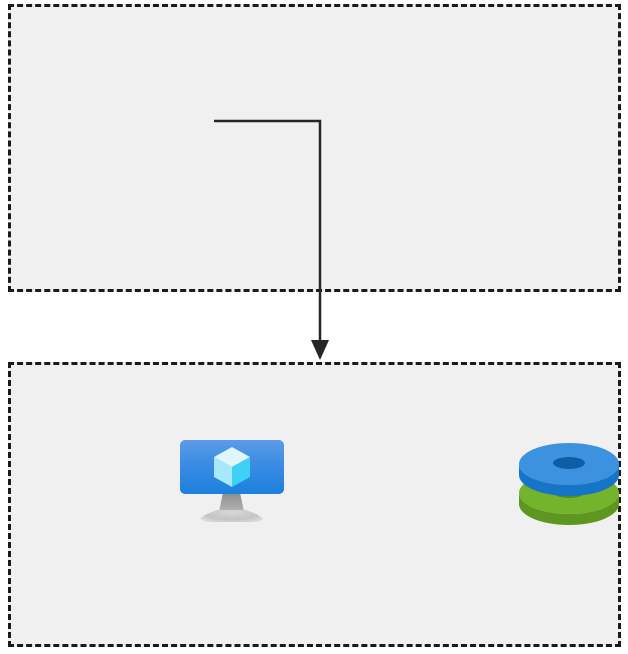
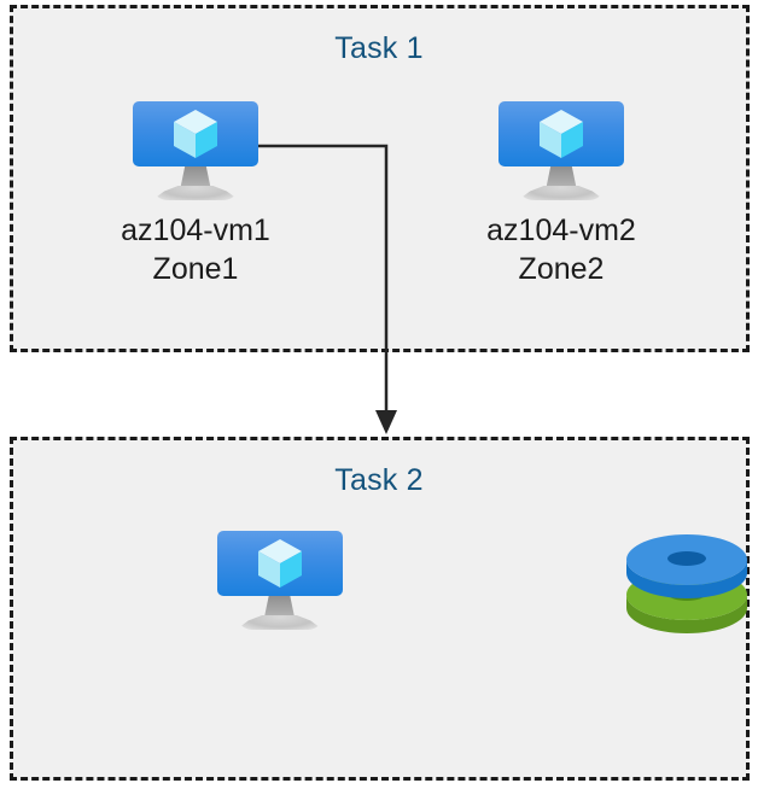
+ Task 1
+ az104-vm1
+ Zone1
+ az104-vm2
+ Zone2
+ Task 2
